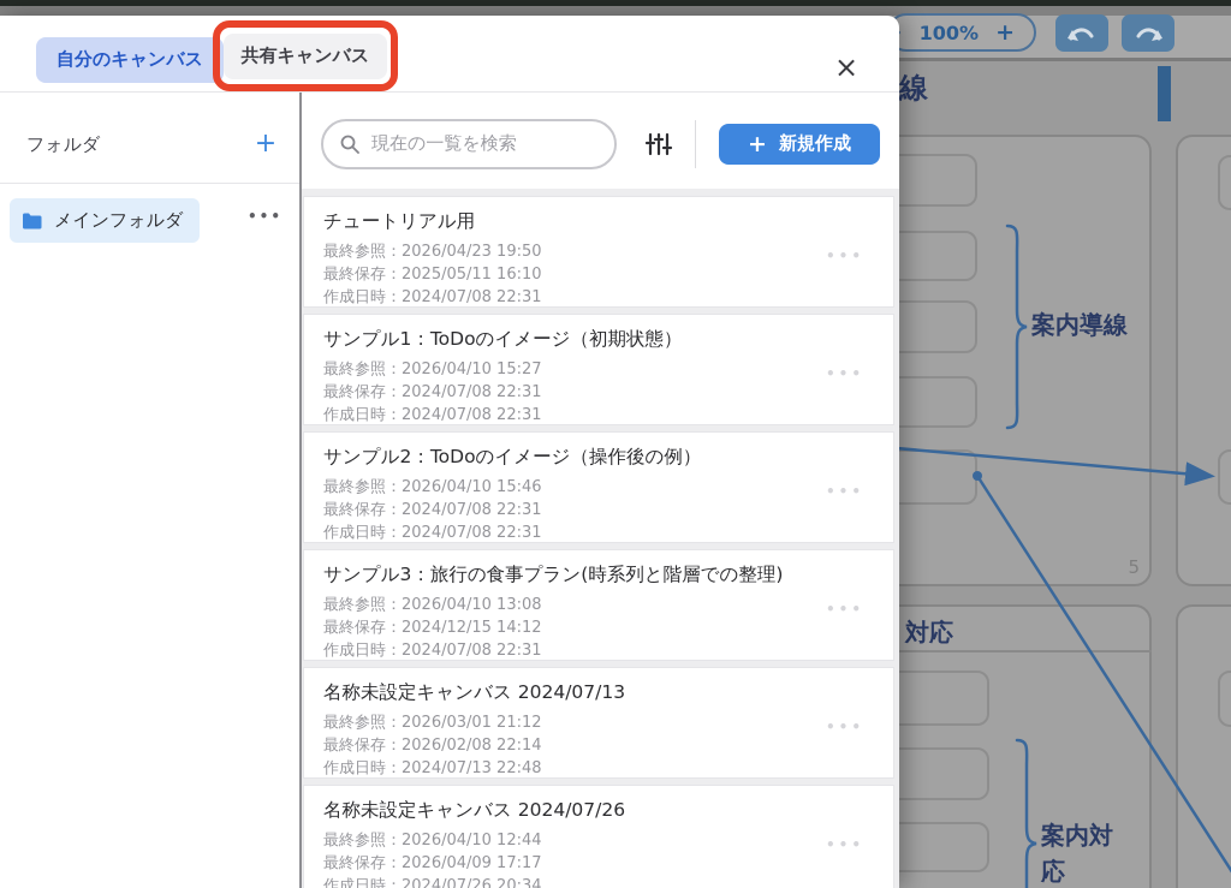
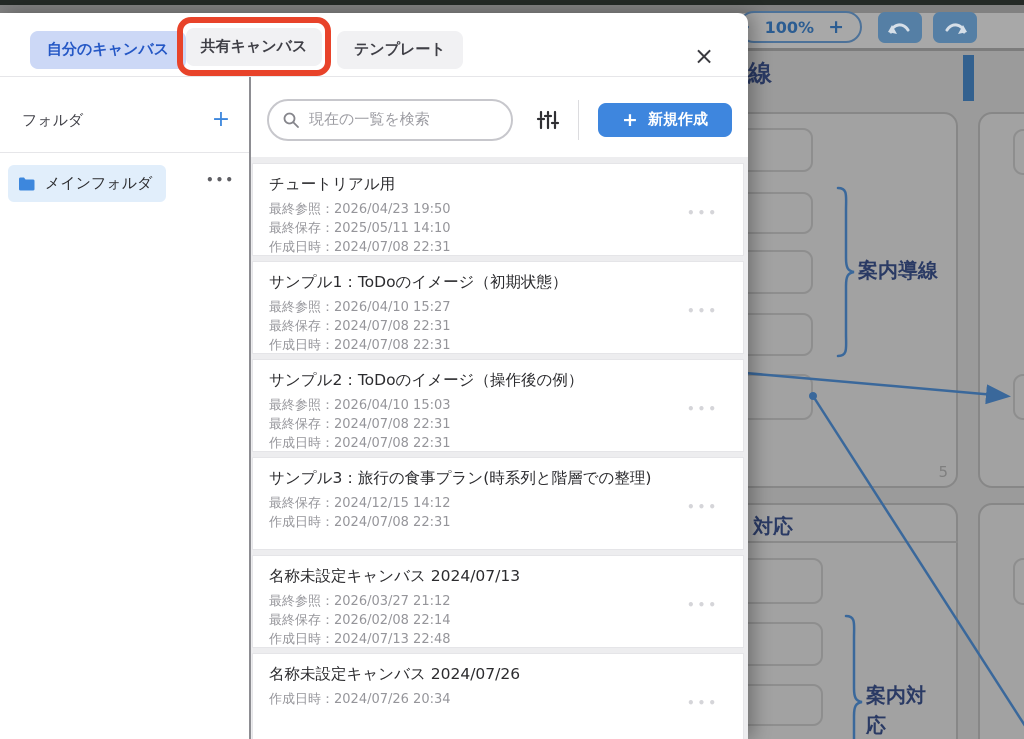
  100%
  +
  5
  対応
  案内導線
  案内対
  応
  自分のキャンバス
  共有キャンバス
+ テンプレート
  ×
  フォルダ
  +
  メインフォルダ
  •••
  現在の一覧を検索
  +
  新規作成
  チュートリアル用
  最終参照：2026/04/23 19:50
- 最終保存：2025/05/11 16:10
+ 最終保存：2025/05/11 14:10
  作成日時：2024/07/08 22:31
  •••
  サンプル1：ToDoのイメージ（初期状態）
  最終参照：2026/04/10 15:27
  最終保存：2024/07/08 22:31
  作成日時：2024/07/08 22:31
  •••
  サンプル2：ToDoのイメージ（操作後の例）
- 最終参照：2026/04/10 15:46
+ 最終参照：2026/04/10 15:03
  最終保存：2024/07/08 22:31
  作成日時：2024/07/08 22:31
  •••
  サンプル3：旅行の食事プラン(時系列と階層での整理)
- 最終参照：2026/04/10 13:08
  最終保存：2024/12/15 14:12
  作成日時：2024/07/08 22:31
  •••
  名称未設定キャンバス 2024/07/13
- 最終参照：2026/03/01 21:12
+ 最終参照：2026/03/27 21:12
  最終保存：2026/02/08 22:14
  作成日時：2024/07/13 22:48
  •••
  名称未設定キャンバス 2024/07/26
- 最終参照：2026/04/10 12:44
- 最終保存：2026/04/09 17:17
  作成日時：2024/07/26 20:34
  •••
